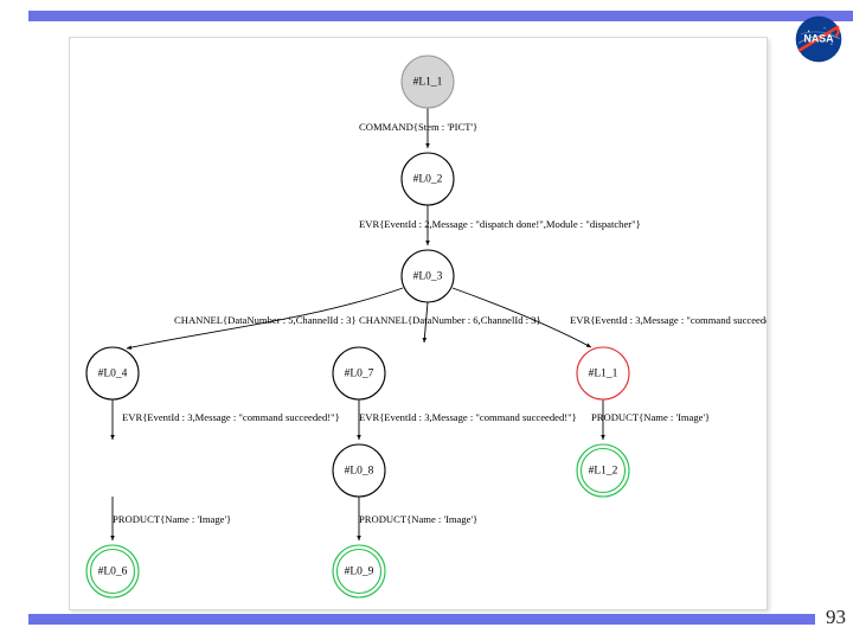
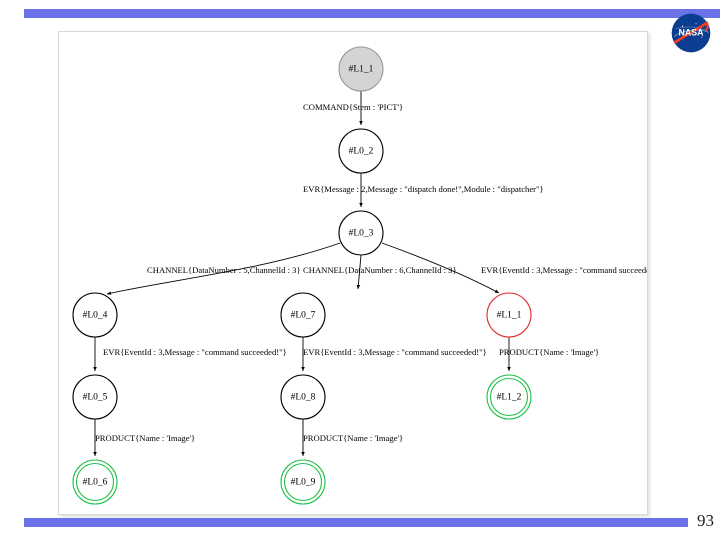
  NASA
  #L1_1
  #L0_2
  #L0_3
  #L0_4
  #L0_7
  #L1_1
+ #L0_5
  #L0_8
  #L1_2
  #L0_6
  #L0_9
  COMMAND{Stem : 'PICT'}
- EVR{EventId : 2,Message : "dispatch done!",Module : "dispatcher"}
+ EVR{Message : 2,Message : "dispatch done!",Module : "dispatcher"}
  CHANNEL{DataNumber : 5,ChannelId : 3}
  CHANNEL{DataNumber : 6,ChannelId : 3}
  EVR{EventId : 3,Message : "command succeed
  EVR{EventId : 3,Message : "command succeeded!"}
  EVR{EventId : 3,Message : "command succeeded!"}
  PRODUCT{Name : 'Image'}
  PRODUCT{Name : 'Image'}
  PRODUCT{Name : 'Image'}
  93
